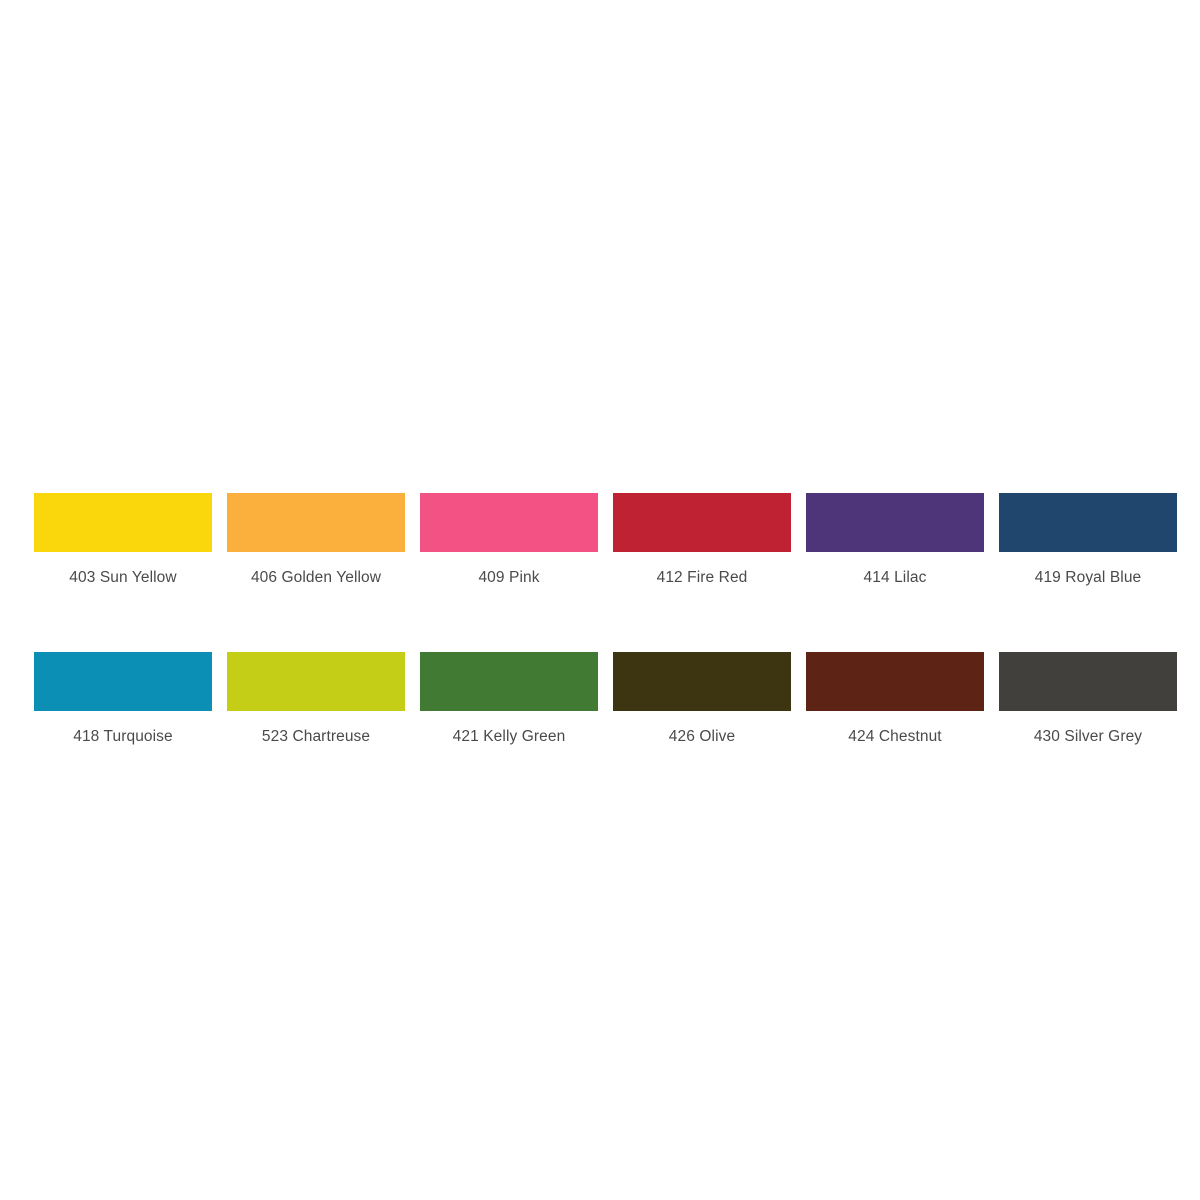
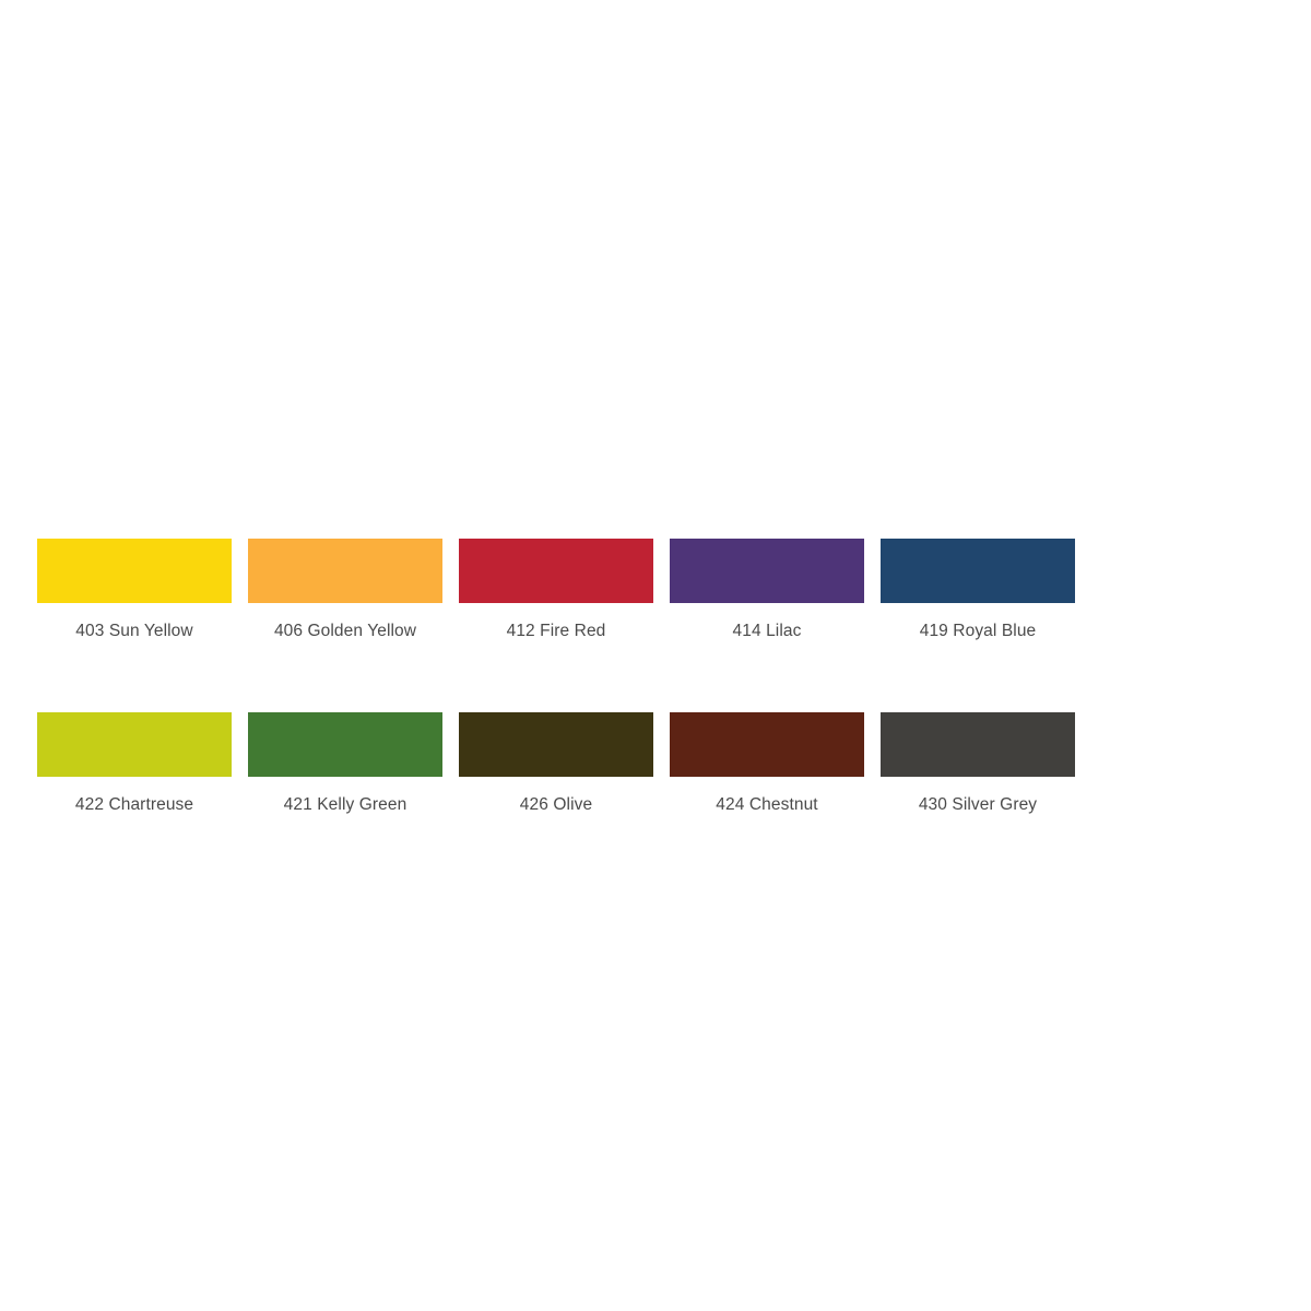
  403 Sun Yellow
  406 Golden Yellow
- 409 Pink
  412 Fire Red
  414 Lilac
  419 Royal Blue
- 418 Turquoise
- 523 Chartreuse
+ 422 Chartreuse
  421 Kelly Green
  426 Olive
  424 Chestnut
  430 Silver Grey
